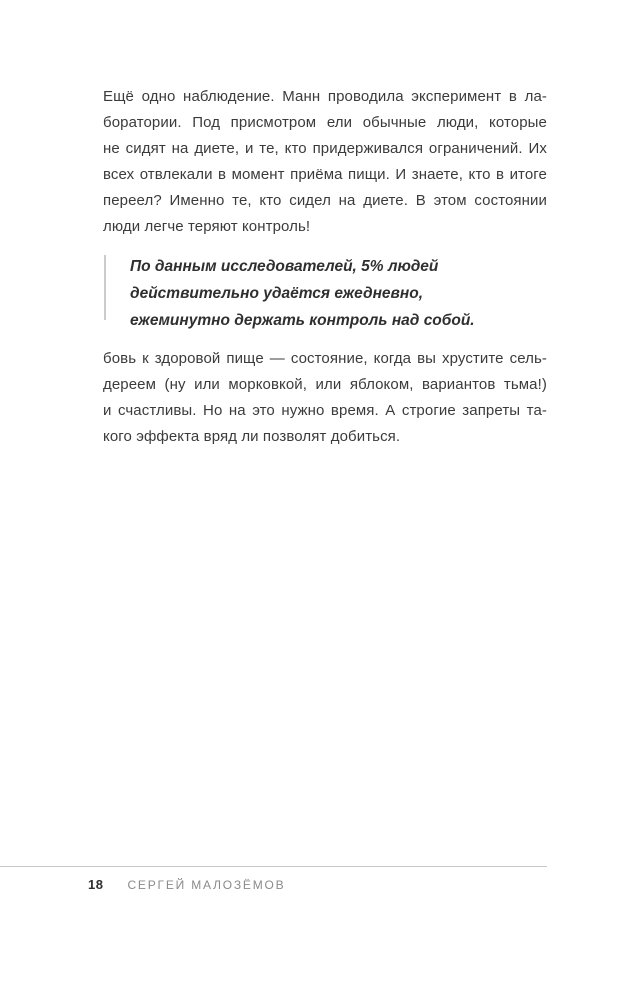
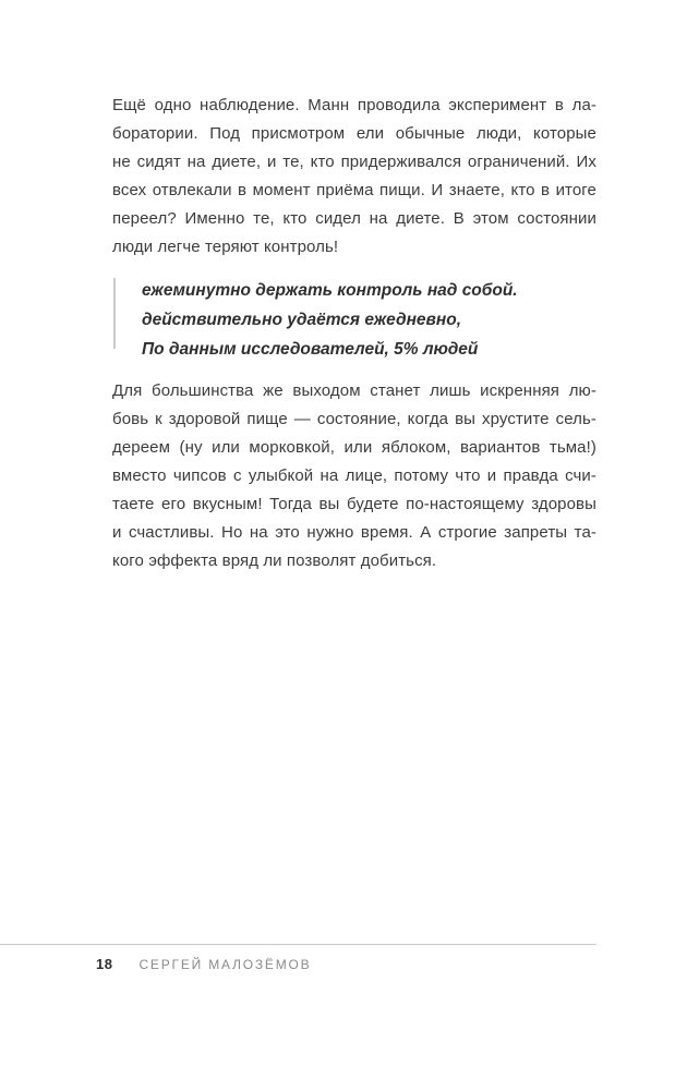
  Ещё одно наблюдение. Манн проводила эксперимент в ла-
  боратории. Под присмотром ели обычные люди, которые
  не сидят на диете, и те, кто придерживался ограничений. Их
  всех отвлекали в момент приёма пищи. И знаете, кто в итоге
  переел? Именно те, кто сидел на диете. В этом состоянии
  люди легче теряют контроль!
- По данным исследователей, 5% людей
+ ежеминутно держать контроль над собой.
  действительно удаётся ежедневно,
- ежеминутно держать контроль над собой.
+ По данным исследователей, 5% людей
+ Для большинства же выходом станет лишь искренняя лю-
  бовь к здоровой пище — состояние, когда вы хрустите сель-
  дереем (ну или морковкой, или яблоком, вариантов тьма!)
+ вместо чипсов с улыбкой на лице, потому что и правда счи-
+ таете его вкусным! Тогда вы будете по-настоящему здоровы
  и счастливы. Но на это нужно время. А строгие запреты та-
  кого эффекта вряд ли позволят добиться.
  18
  СЕРГЕЙ МАЛОЗЁМОВ
